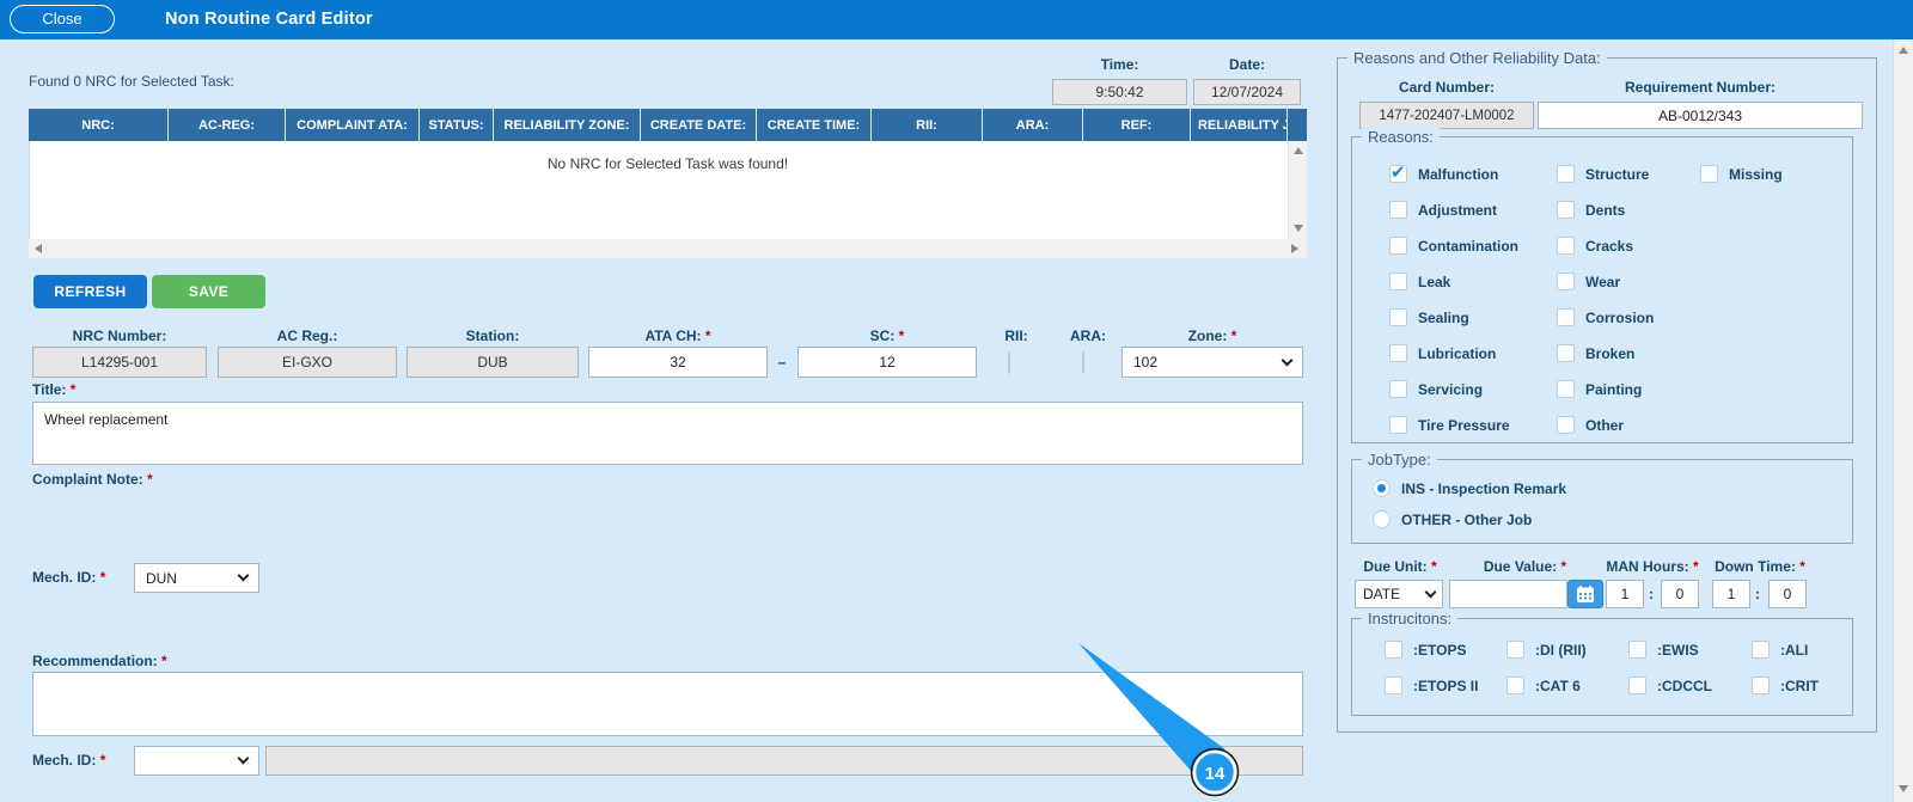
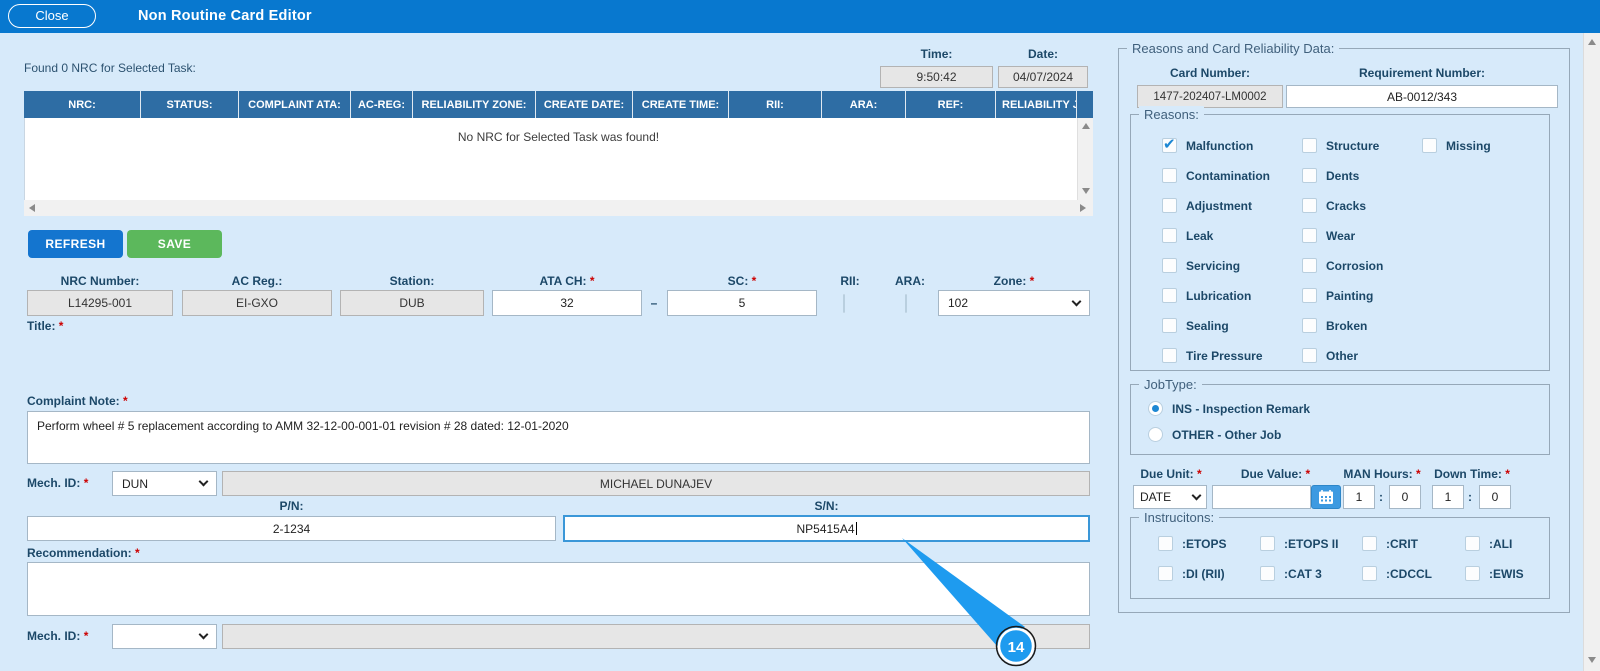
  Close
  Non Routine Card Editor
  Found 0 NRC for Selected Task:
  Time:
  9:50:42
  Date:
- 12/07/2024
+ 04/07/2024
  NRC:
- AC-REG:
+ STATUS:
  COMPLAINT ATA:
- STATUS:
+ AC-REG:
  RELIABILITY ZONE:
  CREATE DATE:
  CREATE TIME:
  RII:
  ARA:
  REF:
  RELIABILITY J
  No NRC for Selected Task was found!
  REFRESH
  SAVE
  NRC Number:
  AC Reg.:
  Station:
  ATA CH: *
  SC: *
  RII:
  ARA:
  Zone: *
  L14295-001
  EI-GXO
  DUB
  32
  –
- 12
+ 5
  102
  Title: *
- Wheel replacement
  Complaint Note: *
+ Perform wheel # 5 replacement according to AMM 32-12-00-001-01 revision # 28 dated: 12-01-2020
  Mech. ID: *
  DUN
+ MICHAEL DUNAJEV
+ P/N:
+ S/N:
+ 2-1234
+ NP5415A4
  Recommendation: *
  Mech. ID: *
- Reasons and Other Reliability Data:
+ Reasons and Card Reliability Data:
  Card Number:
  1477-202407-LM0002
  Requirement Number:
  AB-0012/343
  Reasons:
  Malfunction
  Structure
  Missing
- Adjustment
+ Contamination
  Dents
- Contamination
+ Adjustment
  Cracks
  Leak
  Wear
- Sealing
+ Servicing
  Corrosion
  Lubrication
- Broken
+ Painting
- Servicing
+ Sealing
- Painting
+ Broken
  Tire Pressure
  Other
  JobType:
  INS - Inspection Remark
  OTHER - Other Job
  Due Unit: *
  Due Value: *
  MAN Hours: *
  Down Time: *
  DATE
  1
  :
  0
  1
  :
  0
  Instrucitons:
  :ETOPS
- :DI (RII)
+ :ETOPS II
- :EWIS
+ :CRIT
  :ALI
- :ETOPS II
+ :DI (RII)
- :CAT 6
+ :CAT 3
  :CDCCL
- :CRIT
+ :EWIS
  14
